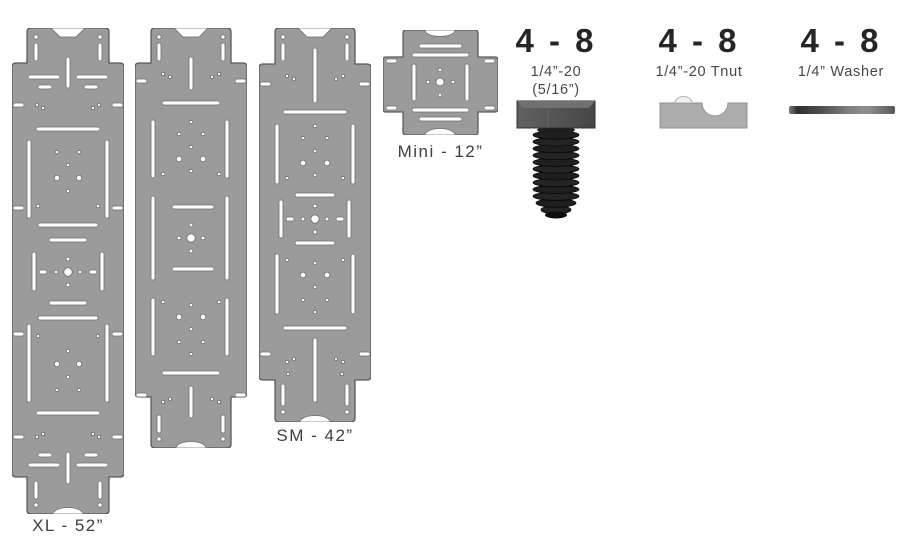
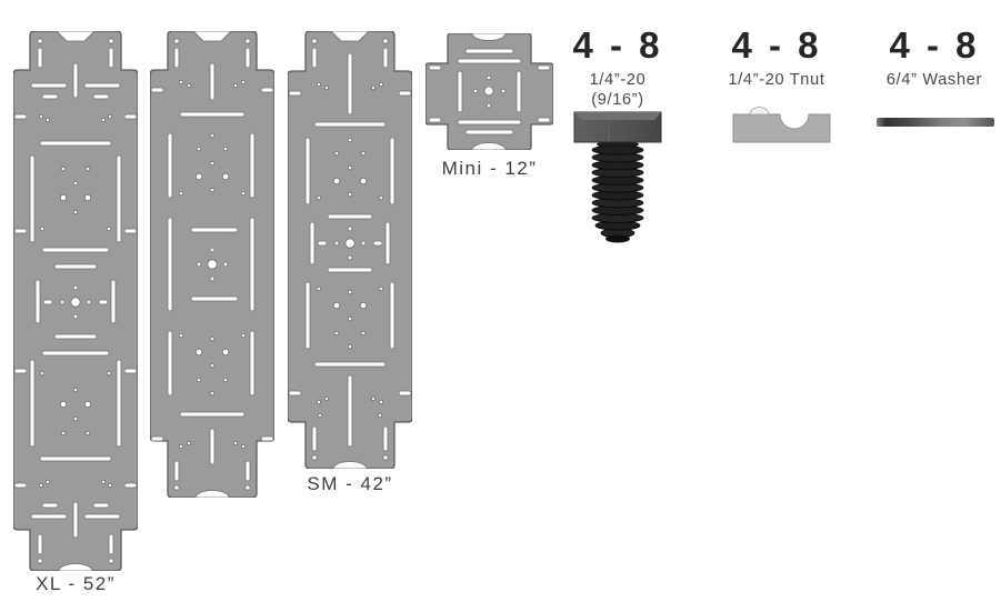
  XL - 52”
  SM - 42”
  Mini - 12”
  4 - 8
  1/4”-20
- (5/16”)
+ (9/16”)
  4 - 8
  1/4”-20 Tnut
  4 - 8
- 1/4” Washer
+ 6/4” Washer
